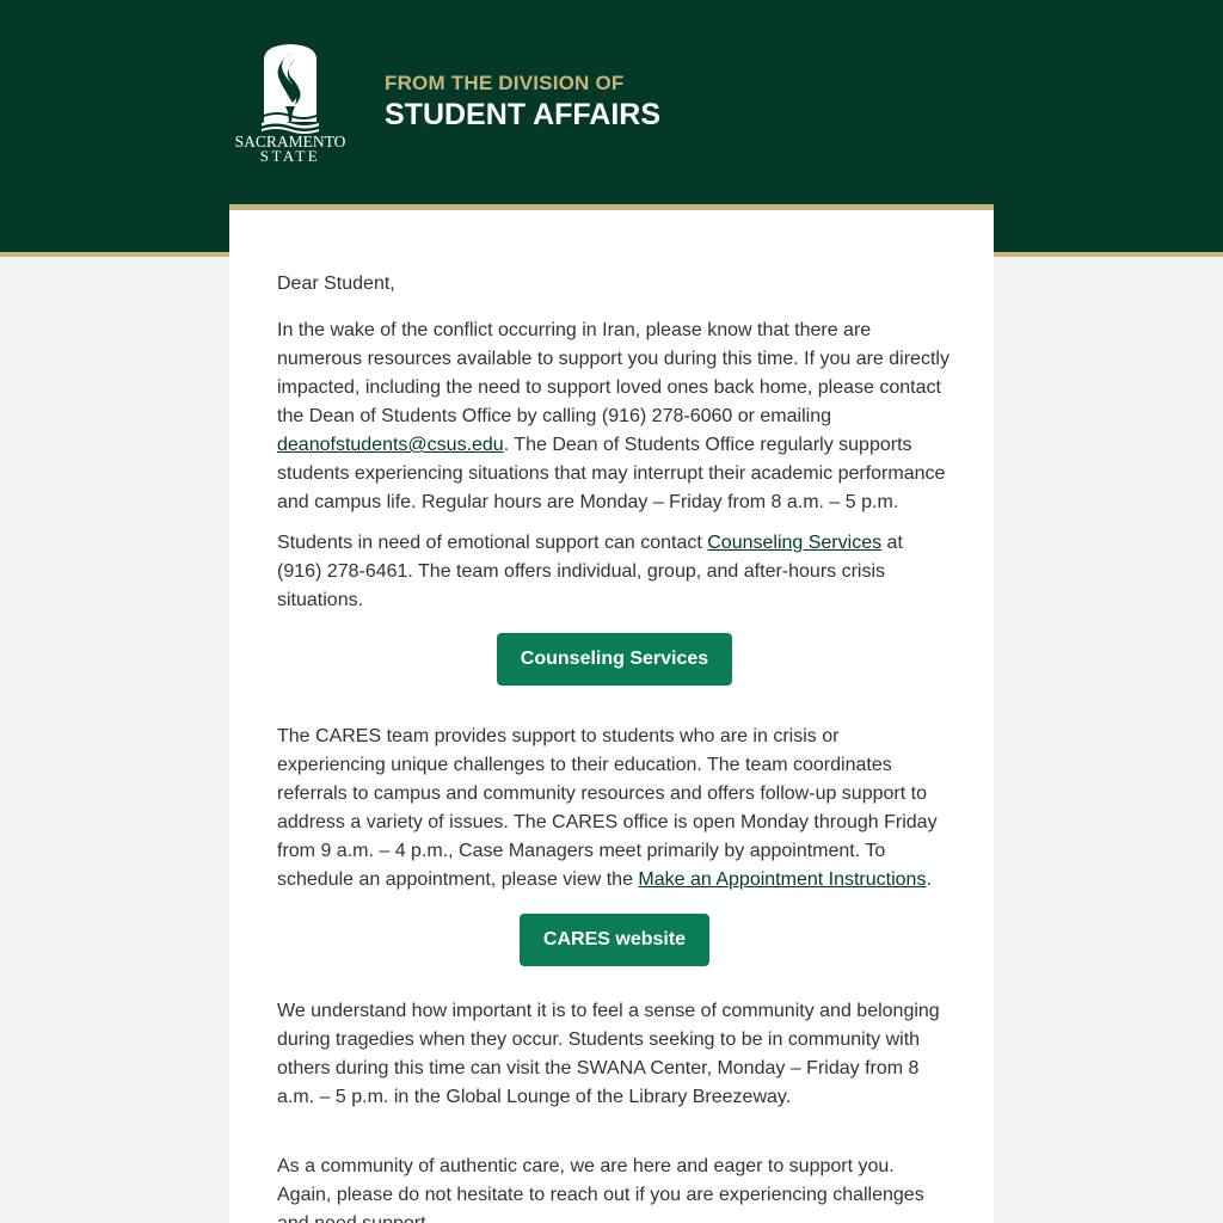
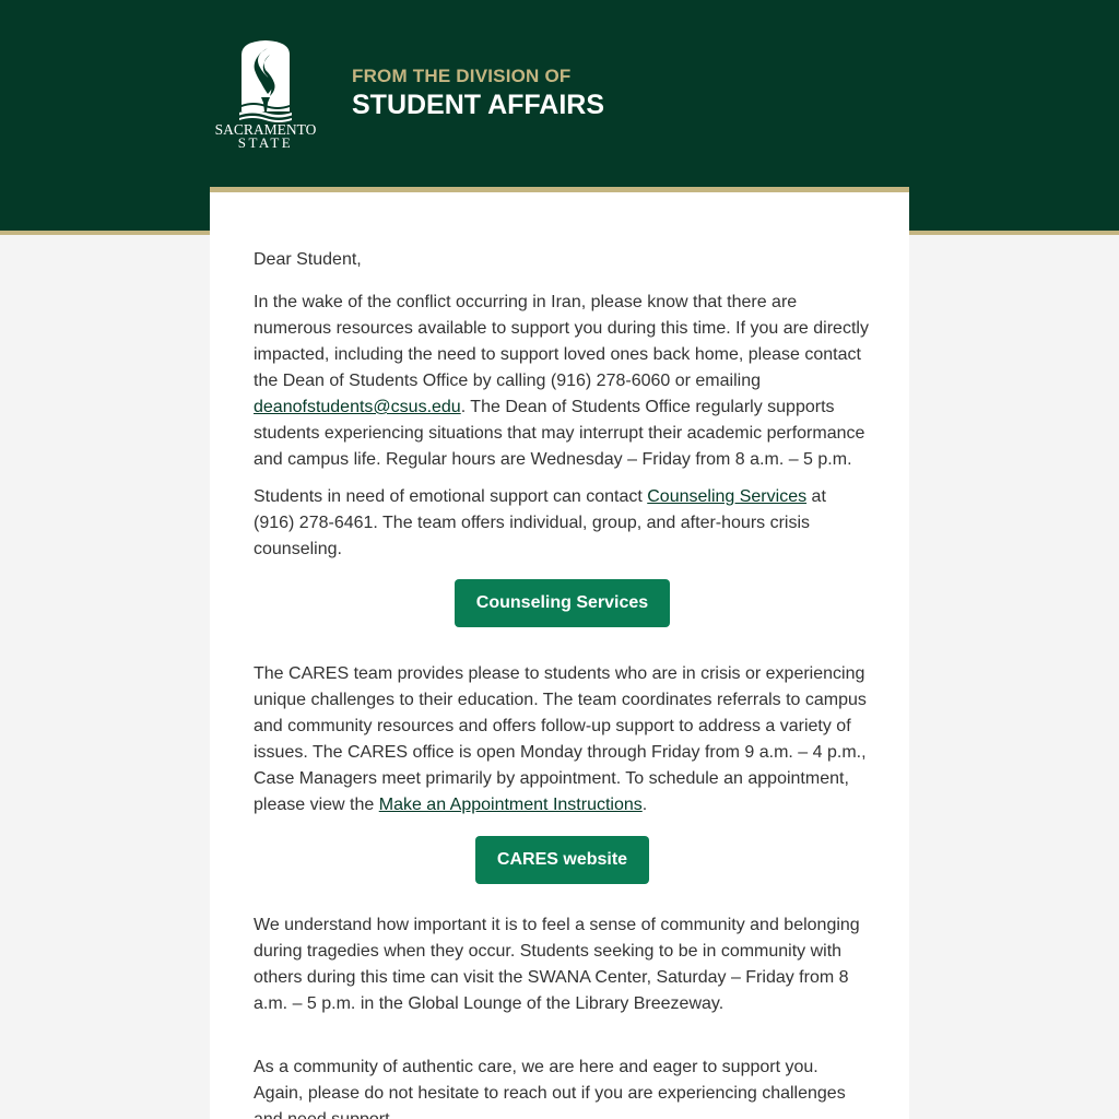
  SACRAMENTO
  STATE
  FROM THE DIVISION OF
  STUDENT AFFAIRS
  Dear Student,
- In the wake of the conflict occurring in Iran, please know that there are numerous resources available to support you during this time. If you are directly impacted, including the need to support loved ones back home, please contact the Dean of Students Office by calling (916) 278-6060 or emailing deanofstudents@csus.edu. The Dean of Students Office regularly supports students experiencing situations that may interrupt their academic performance and campus life. Regular hours are Monday – Friday from 8 a.m. – 5 p.m.
+ In the wake of the conflict occurring in Iran, please know that there are numerous resources available to support you during this time. If you are directly impacted, including the need to support loved ones back home, please contact the Dean of Students Office by calling (916) 278-6060 or emailing deanofstudents@csus.edu. The Dean of Students Office regularly supports students experiencing situations that may interrupt their academic performance and campus life. Regular hours are Wednesday – Friday from 8 a.m. – 5 p.m.
- Students in need of emotional support can contact Counseling Services at (916) 278-6461. The team offers individual, group, and after-hours crisis situations.
+ Students in need of emotional support can contact Counseling Services at (916) 278-6461. The team offers individual, group, and after-hours crisis counseling.
  Counseling Services
- The CARES team provides support to students who are in crisis or experiencing unique challenges to their education. The team coordinates referrals to campus and community resources and offers follow-up support to address a variety of issues. The CARES office is open Monday through Friday from 9 a.m. – 4 p.m., Case Managers meet primarily by appointment. To schedule an appointment, please view the Make an Appointment Instructions.
+ The CARES team provides please to students who are in crisis or experiencing unique challenges to their education. The team coordinates referrals to campus and community resources and offers follow-up support to address a variety of issues. The CARES office is open Monday through Friday from 9 a.m. – 4 p.m., Case Managers meet primarily by appointment. To schedule an appointment, please view the Make an Appointment Instructions.
  CARES website
- We understand how important it is to feel a sense of community and belonging during tragedies when they occur. Students seeking to be in community with others during this time can visit the SWANA Center, Monday – Friday from 8 a.m. – 5 p.m. in the Global Lounge of the Library Breezeway.
+ We understand how important it is to feel a sense of community and belonging during tragedies when they occur. Students seeking to be in community with others during this time can visit the SWANA Center, Saturday – Friday from 8 a.m. – 5 p.m. in the Global Lounge of the Library Breezeway.
  As a community of authentic care, we are here and eager to support you. Again, please do not hesitate to reach out if you are experiencing challenges
